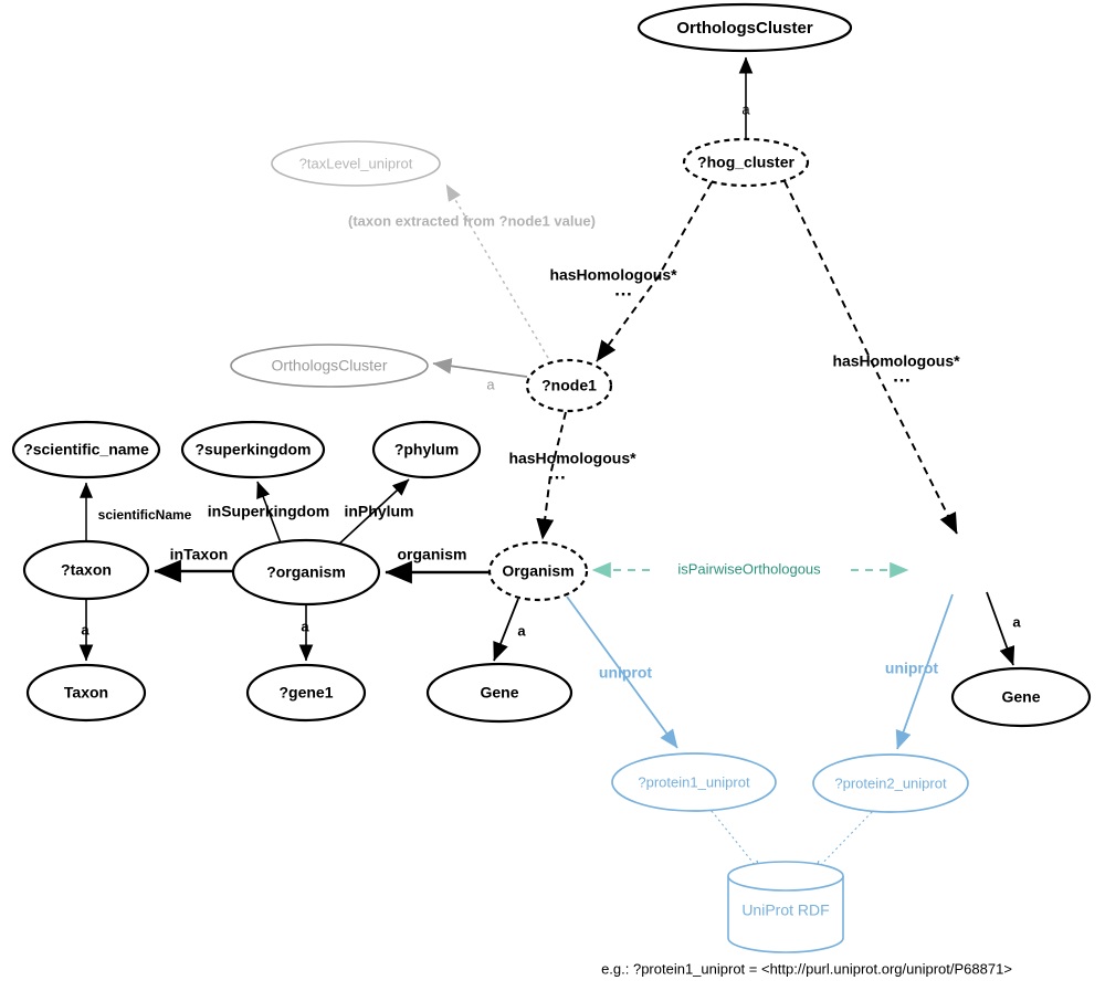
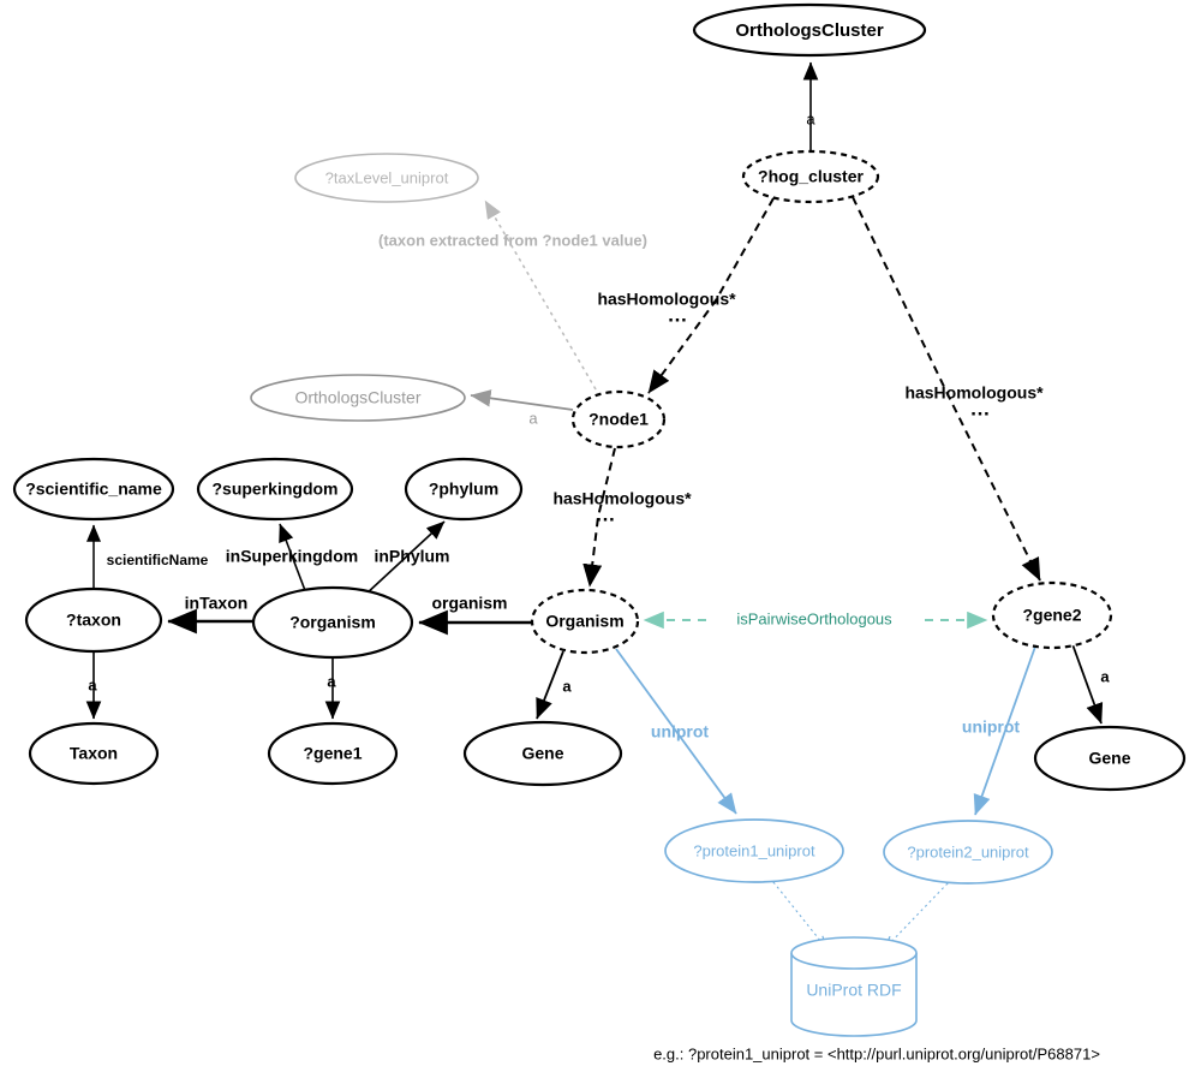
  UniProt RDF
  OrthologsCluster
  ?hog_cluster
  ?taxLevel_uniprot
  OrthologsCluster
  ?node1
  ?scientific_name
  ?superkingdom
  ?phylum
  ?taxon
  ?organism
  Organism
+ ?gene2
  Taxon
  ?gene1
  Gene
  Gene
  ?protein1_uniprot
  ?protein2_uniprot
  a
  hasHomologous*
  …
  hasHomologous*
  …
  hasHomologous*
  …
  (taxon extracted from ?node1 value)
  a
  scientificName
  inSuperkingdom
  inPhylum
  inTaxon
  organism
  a
  a
  a
  a
  isPairwiseOrthologous
  uniprot
  uniprot
  e.g.: ?protein1_uniprot = <http://purl.uniprot.org/uniprot/P68871>
